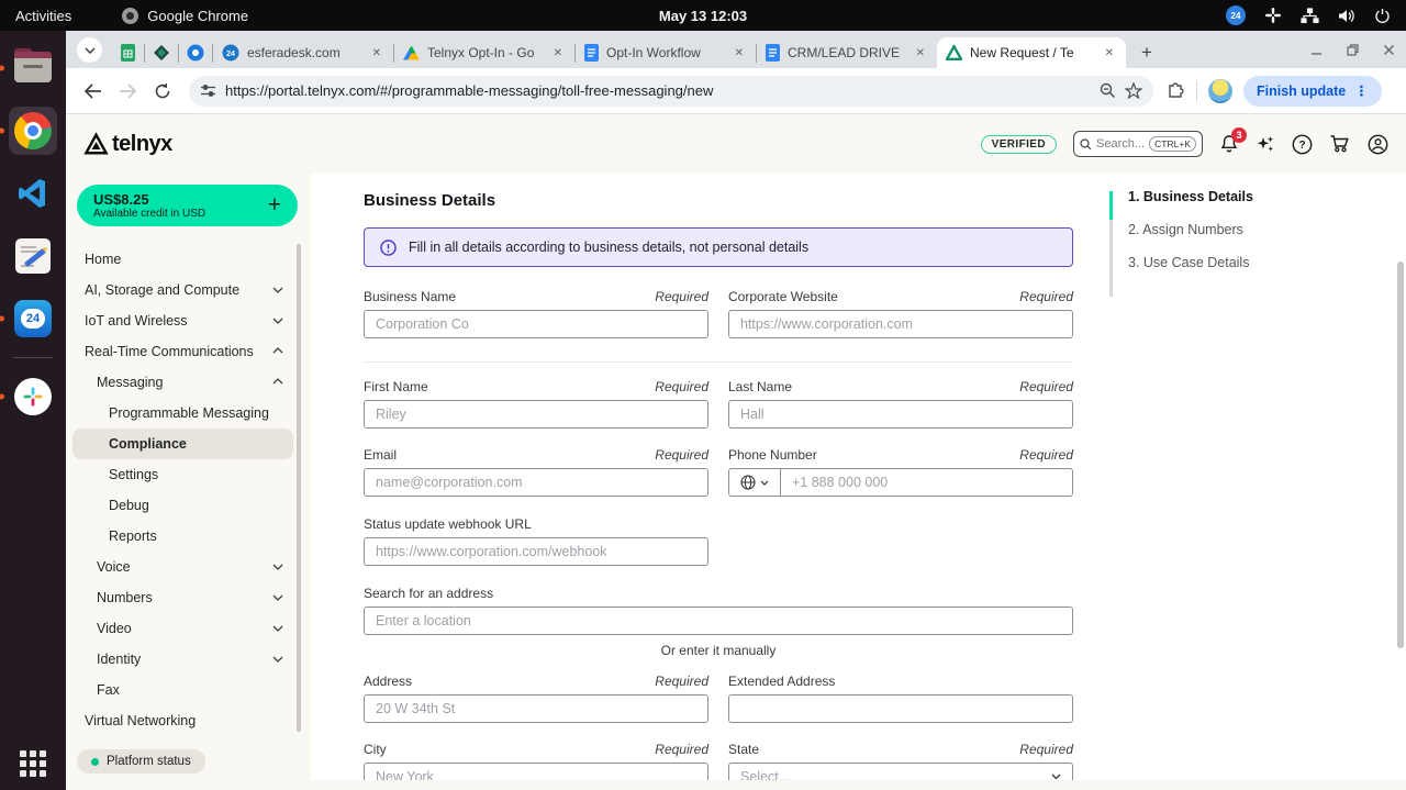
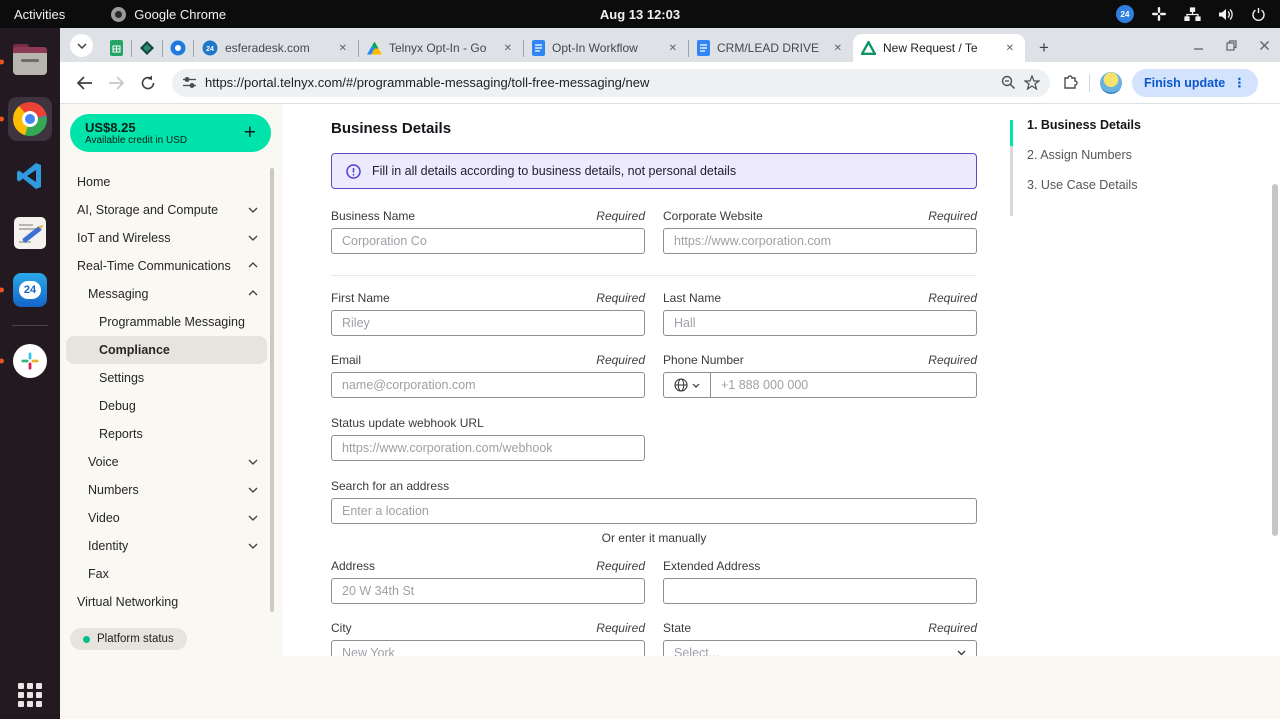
  Activities
  Google Chrome
- May 13 12:03
+ Aug 13 12:03
  24
  24
  esferadesk.com
  ✕
  Telnyx Opt-In - Go
  ✕
  Opt-In Workflow
  ✕
  CRM/LEAD DRIVE
  ✕
  New Request / Te
  ✕
  +
  https://portal.telnyx.com/#/programmable-messaging/toll-free-messaging/new
  Finish update
  ⋮
- telnyx
- VERIFIED
- Search...
- CTRL+K
- 3
- ?
  US$8.25
  Available credit in USD
  +
  Home
  AI, Storage and Compute
  IoT and Wireless
  Real-Time Communications
  Messaging
  Programmable Messaging
  Compliance
  Settings
  Debug
  Reports
  Voice
  Numbers
  Video
  Identity
  Fax
  Virtual Networking
  Platform status
  Business Details
  Fill in all details according to business details, not personal details
  Business Name
  Required
  Corporation Co
  Corporate Website
  Required
  https://www.corporation.com
  First Name
  Required
  Riley
  Last Name
  Required
  Hall
  Email
  Required
  name@corporation.com
  Phone Number
  Required
  +1 888 000 000
  Status update webhook URL
  https://www.corporation.com/webhook
  Search for an address
  Enter a location
  Or enter it manually
  Address
  Required
  20 W 34th St
  Extended Address
  City
  Required
  New York
  State
  Required
  Select...
  1. Business Details
  2. Assign Numbers
  3. Use Case Details
